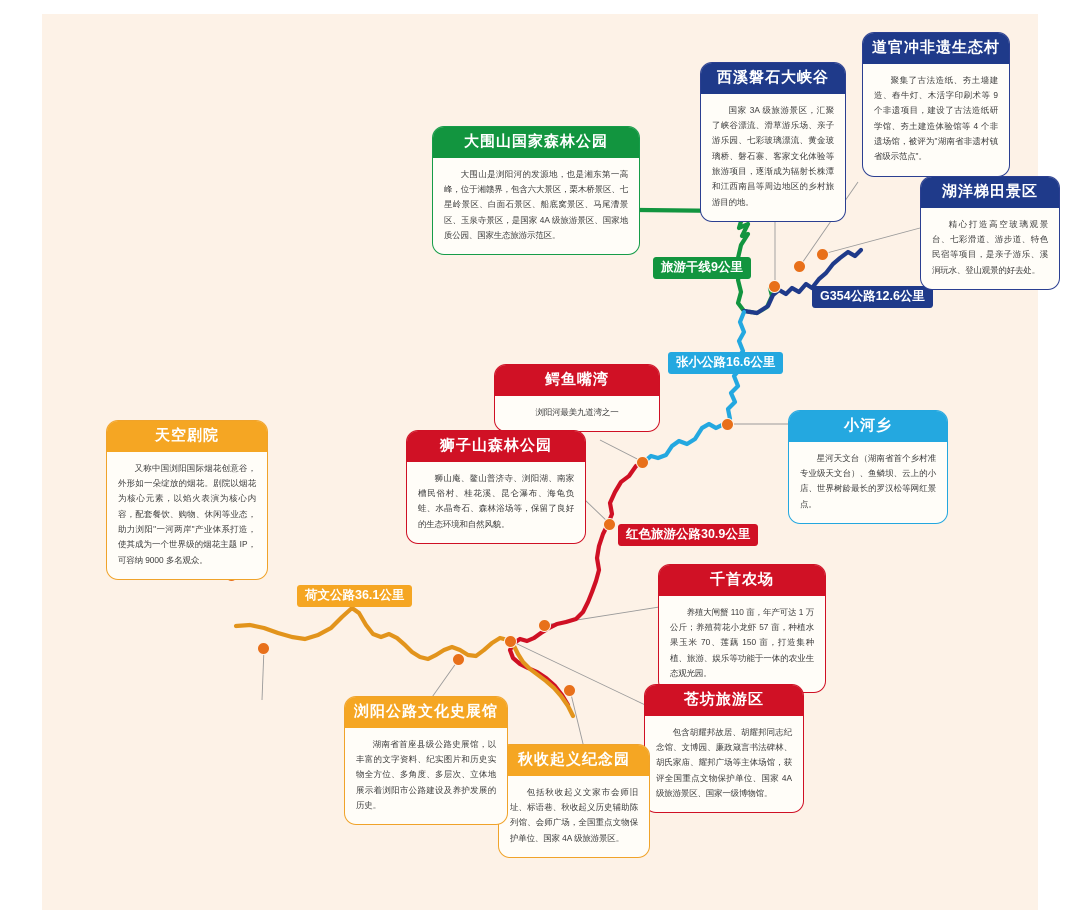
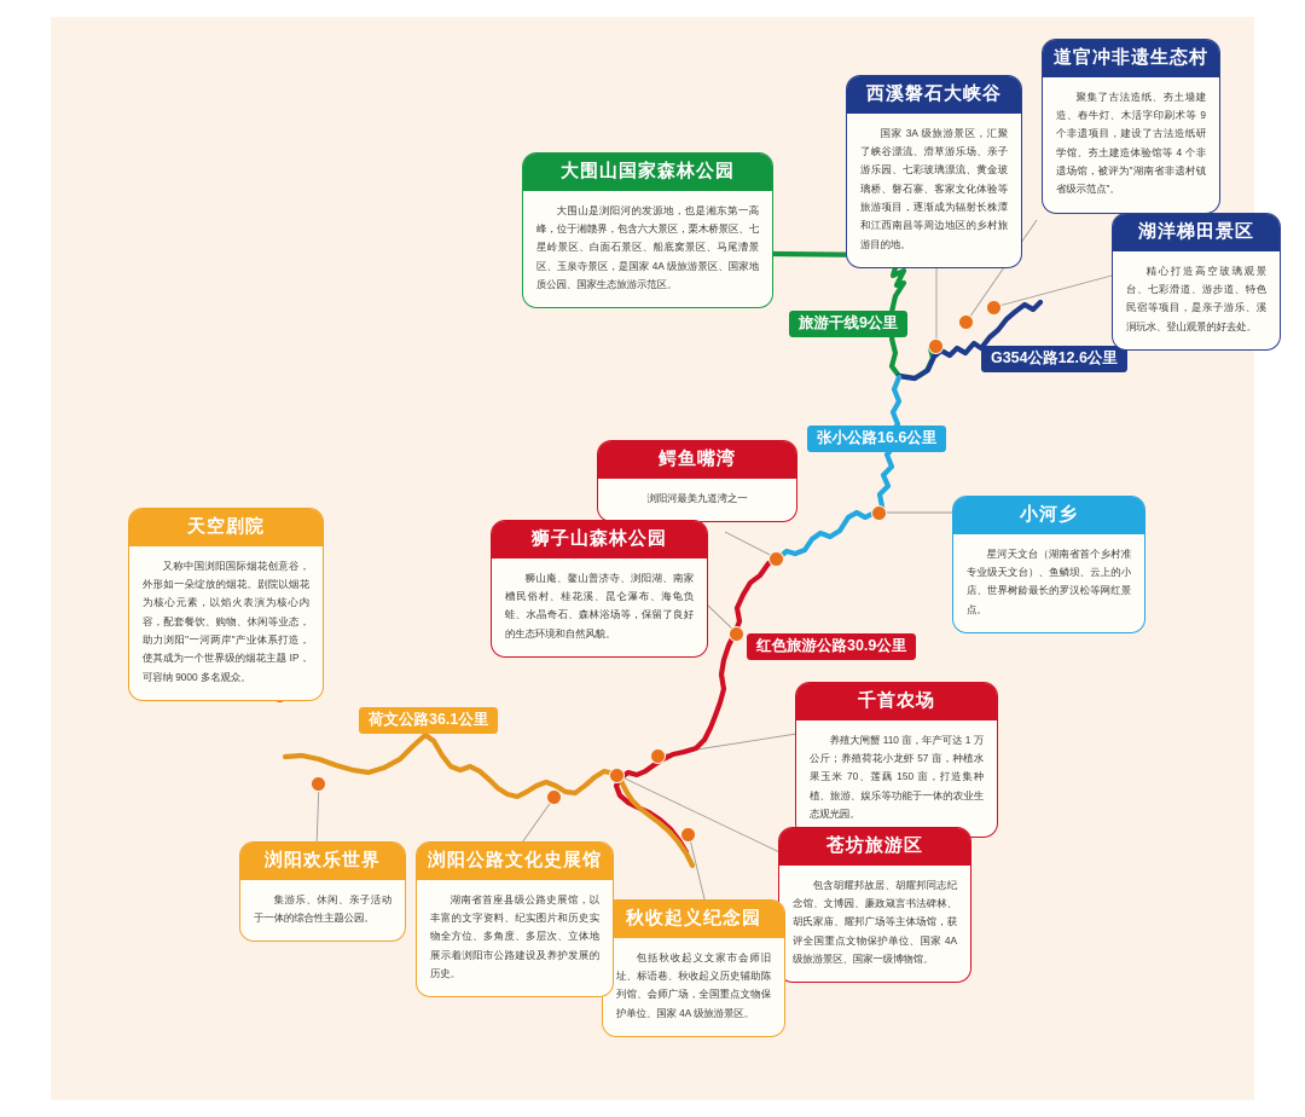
  旅游干线9公里
  G354公路12.6公里
  张小公路16.6公里
  红色旅游公路30.9公里
  荷文公路36.1公里
  西溪磐石大峡谷
  国家 3A 级旅游景区，汇聚了峡谷漂流、滑草游乐场、亲子游乐园、七彩玻璃漂流、黄金玻璃桥、磐石寨、客家文化体验等旅游项目，逐渐成为辐射长株潭和江西南昌等周边地区的乡村旅游目的地。
  道官冲非遗生态村
  聚集了古法造纸、夯土墙建造、舂牛灯、木活字印刷术等 9 个非遗项目，建设了古法造纸研学馆、夯土建造体验馆等 4 个非遗场馆，被评为"湖南省非遗村镇省级示范点"。
  湖洋梯田景区
  精心打造高空玻璃观景台、七彩滑道、游步道、特色民宿等项目，是亲子游乐、溪涧玩水、登山观景的好去处。
  大围山国家森林公园
  大围山是浏阳河的发源地，也是湘东第一高峰，位于湘赣界，包含六大景区，栗木桥景区、七星岭景区、白面石景区、船底窝景区、马尾漕景区、玉泉寺景区，是国家 4A 级旅游景区、国家地质公园、国家生态旅游示范区。
  鳄鱼嘴湾
  浏阳河最美九道湾之一
  狮子山森林公园
  狮山庵、鳌山普济寺、浏阳湖、南家槽民俗村、桂花溪、昆仑瀑布、海龟负蛙、水晶奇石、森林浴场等，保留了良好的生态环境和自然风貌。
  小河乡
  星河天文台（湖南省首个乡村准专业级天文台）、鱼鳞坝、云上的小店、世界树龄最长的罗汉松等网红景点。
  天空剧院
  又称中国浏阳国际烟花创意谷，外形如一朵绽放的烟花。剧院以烟花为核心元素，以焰火表演为核心内容，配套餐饮、购物、休闲等业态，助力浏阳"一河两岸"产业体系打造，使其成为一个世界级的烟花主题 IP，可容纳 9000 多名观众。
  千首农场
  养殖大闸蟹 110 亩，年产可达 1 万公斤；养殖荷花小龙虾 57 亩，种植水果玉米 70、莲藕 150 亩，打造集种植、旅游、娱乐等功能于一体的农业生态观光园。
  苍坊旅游区
  包含胡耀邦故居、胡耀邦同志纪念馆、文博园、廉政箴言书法碑林、胡氏家庙、耀邦广场等主体场馆，获评全国重点文物保护单位、国家 4A 级旅游景区、国家一级博物馆。
  秋收起义纪念园
  包括秋收起义文家市会师旧址、标语巷、秋收起义历史辅助陈列馆、会师广场，全国重点文物保护单位、国家 4A 级旅游景区。
  浏阳公路文化史展馆
  湖南省首座县级公路史展馆，以丰富的文字资料、纪实图片和历史实物全方位、多角度、多层次、立体地展示着浏阳市公路建设及养护发展的历史。
+ 浏阳欢乐世界
+ 集游乐、休闲、亲子活动于一体的综合性主题公园。
